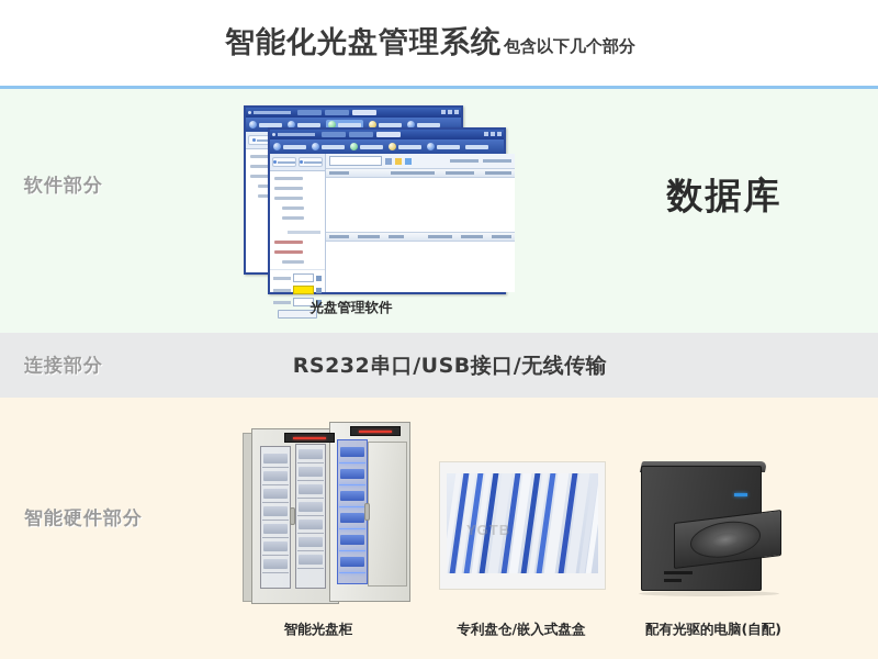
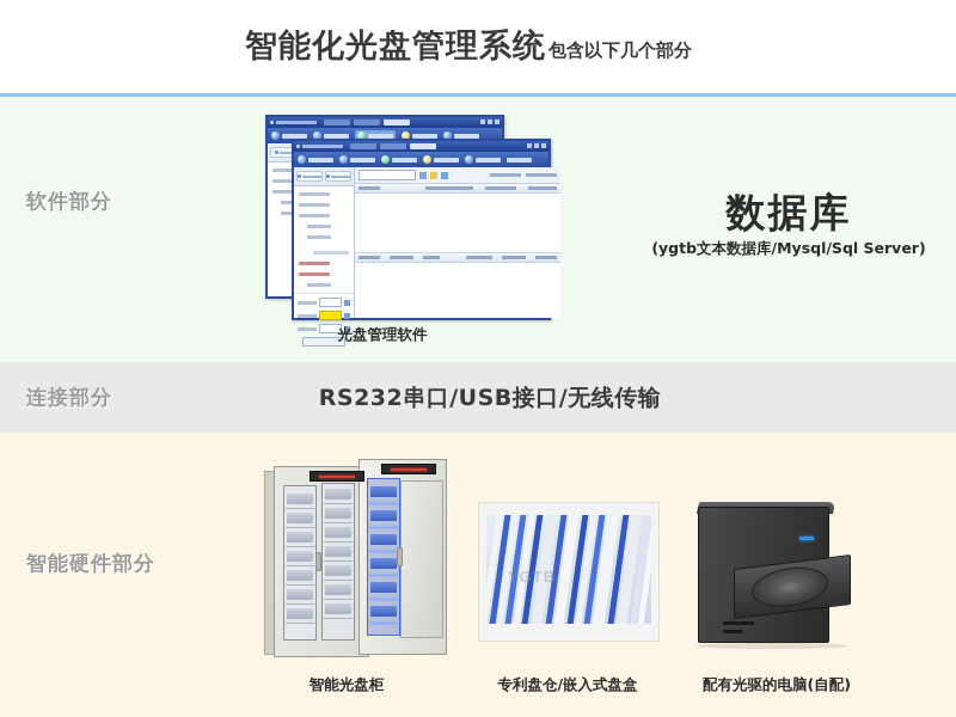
  智能化光盘管理系统
  包含以下几个部分
  软件部分
  光盘管理软件
  数据库
+ (ygtb文本数据库/Mysql/Sql Server)
  连接部分
  RS232串口/USB接口/无线传输
  智能硬件部分
  YGTB
  智能光盘柜
  专利盘仓/嵌入式盘盒
  配有光驱的电脑(自配)
